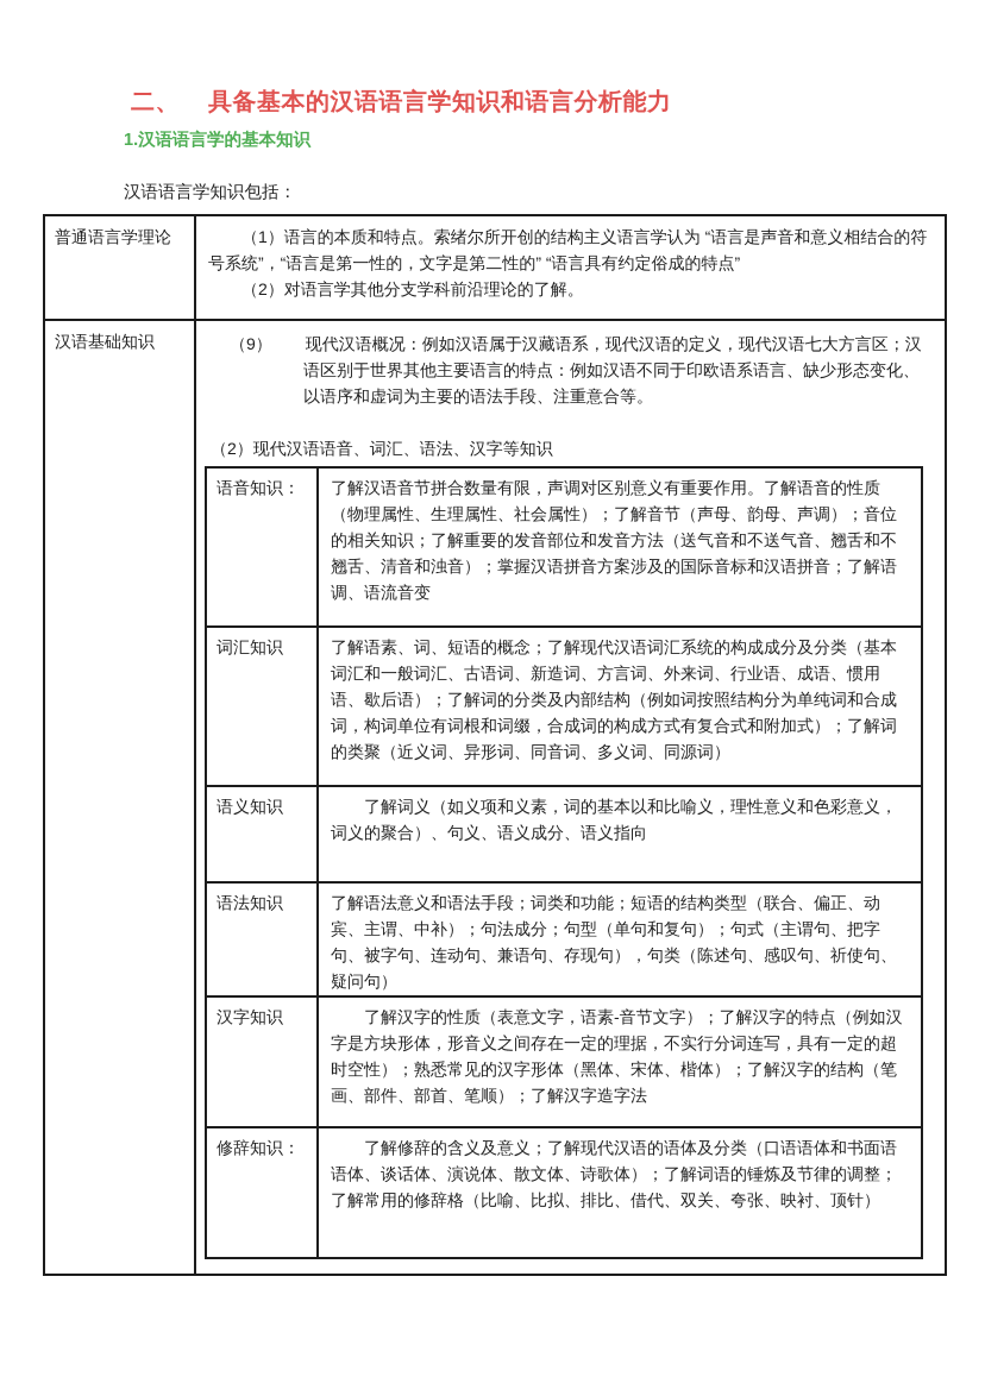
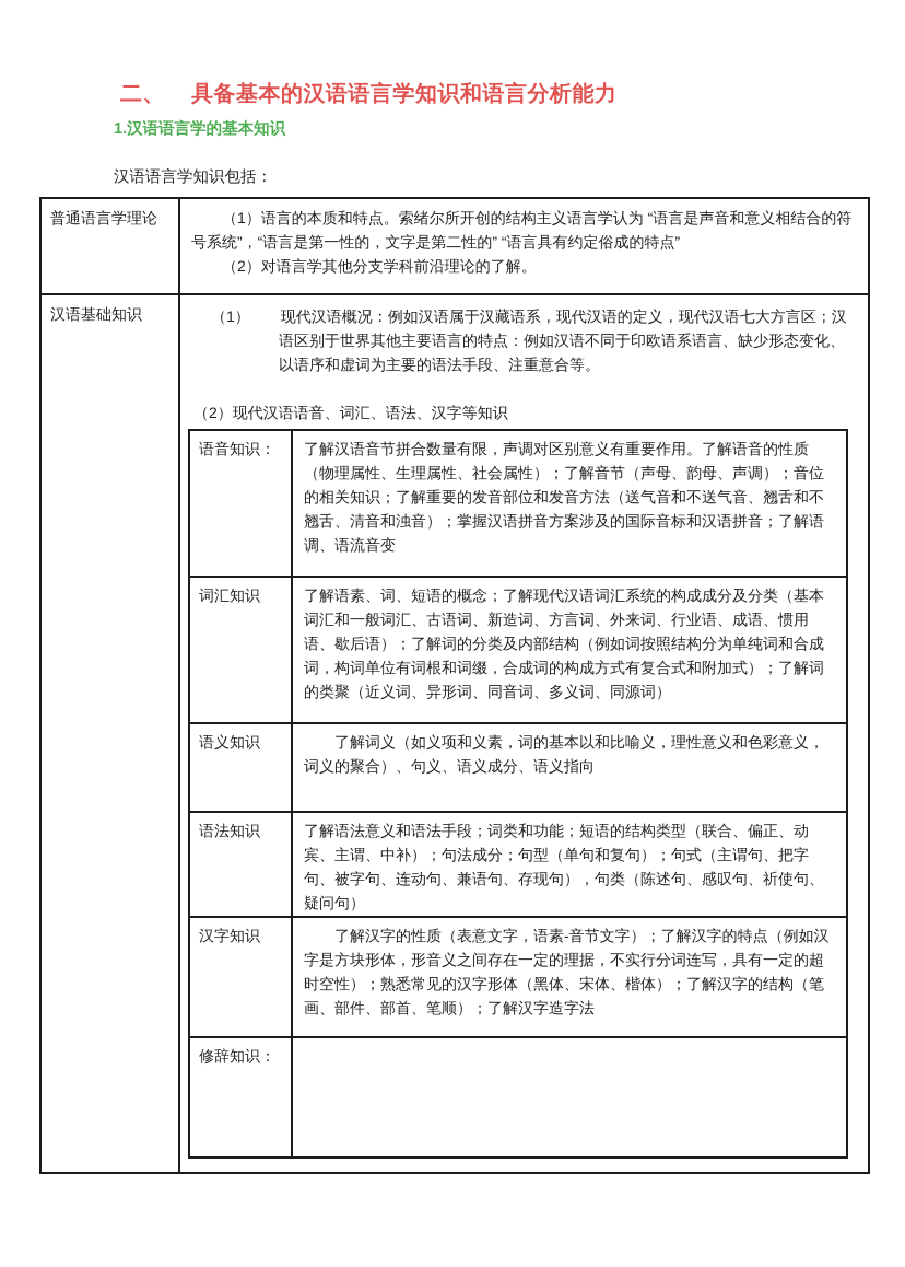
  二、 具备基本的汉语语言学知识和语言分析能力
  1.汉语语言学的基本知识
  汉语语言学知识包括：
  普通语言学理论
  （1）语言的本质和特点。索绪尔所开创的结构主义语言学认为 “语言是声音和意义相结合的符号系统”，“语言是第一性的，文字是第二性的” “语言具有约定俗成的特点”
  （2）对语言学其他分支学科前沿理论的了解。
  汉语基础知识
- （9） 现代汉语概况：例如汉语属于汉藏语系，现代汉语的定义，现代汉语七大方言区；汉语区别于世界其他主要语言的特点：例如汉语不同于印欧语系语言、缺少形态变化、以语序和虚词为主要的语法手段、注重意合等。
+ （1） 现代汉语概况：例如汉语属于汉藏语系，现代汉语的定义，现代汉语七大方言区；汉语区别于世界其他主要语言的特点：例如汉语不同于印欧语系语言、缺少形态变化、以语序和虚词为主要的语法手段、注重意合等。
  （2）现代汉语语音、词汇、语法、汉字等知识
  语音知识：
  了解汉语音节拼合数量有限，声调对区别意义有重要作用。了解语音的性质（物理属性、生理属性、社会属性）；了解音节（声母、韵母、声调）；音位的相关知识；了解重要的发音部位和发音方法（送气音和不送气音、翘舌和不翘舌、清音和浊音）；掌握汉语拼音方案涉及的国际音标和汉语拼音；了解语调、语流音变
  词汇知识
  了解语素、词、短语的概念；了解现代汉语词汇系统的构成成分及分类（基本词汇和一般词汇、古语词、新造词、方言词、外来词、行业语、成语、惯用语、歇后语）；了解词的分类及内部结构（例如词按照结构分为单纯词和合成词，构词单位有词根和词缀，合成词的构成方式有复合式和附加式）；了解词的类聚（近义词、异形词、同音词、多义词、同源词）
  语义知识
  了解词义（如义项和义素，词的基本以和比喻义，理性意义和色彩意义，词义的聚合）、句义、语义成分、语义指向
  语法知识
  了解语法意义和语法手段；词类和功能；短语的结构类型（联合、偏正、动宾、主谓、中补）；句法成分；句型（单句和复句）；句式（主谓句、把字句、被字句、连动句、兼语句、存现句），句类（陈述句、感叹句、祈使句、疑问句）
  汉字知识
  了解汉字的性质（表意文字，语素-音节文字）；了解汉字的特点（例如汉字是方块形体，形音义之间存在一定的理据，不实行分词连写，具有一定的超时空性）；熟悉常见的汉字形体（黑体、宋体、楷体）；了解汉字的结构（笔画、部件、部首、笔顺）；了解汉字造字法
  修辞知识：
- 了解修辞的含义及意义；了解现代汉语的语体及分类（口语语体和书面语语体、谈话体、演说体、散文体、诗歌体）；了解词语的锤炼及节律的调整；了解常用的修辞格（比喻、比拟、排比、借代、双关、夸张、映衬、顶针）
